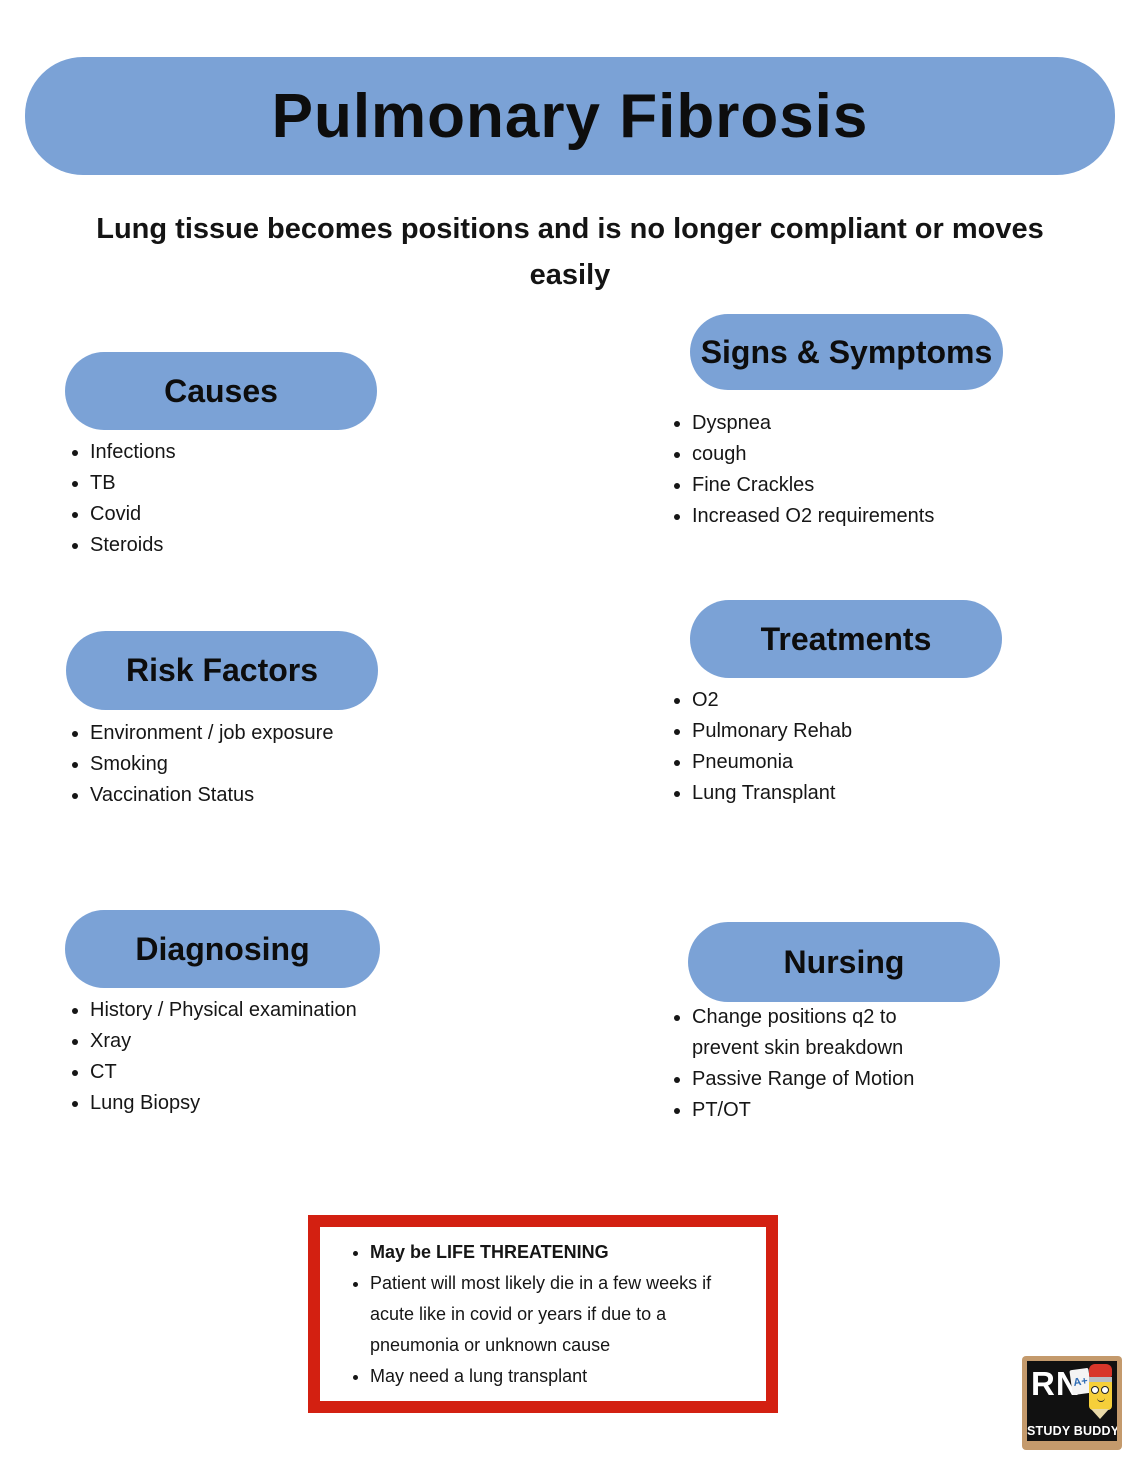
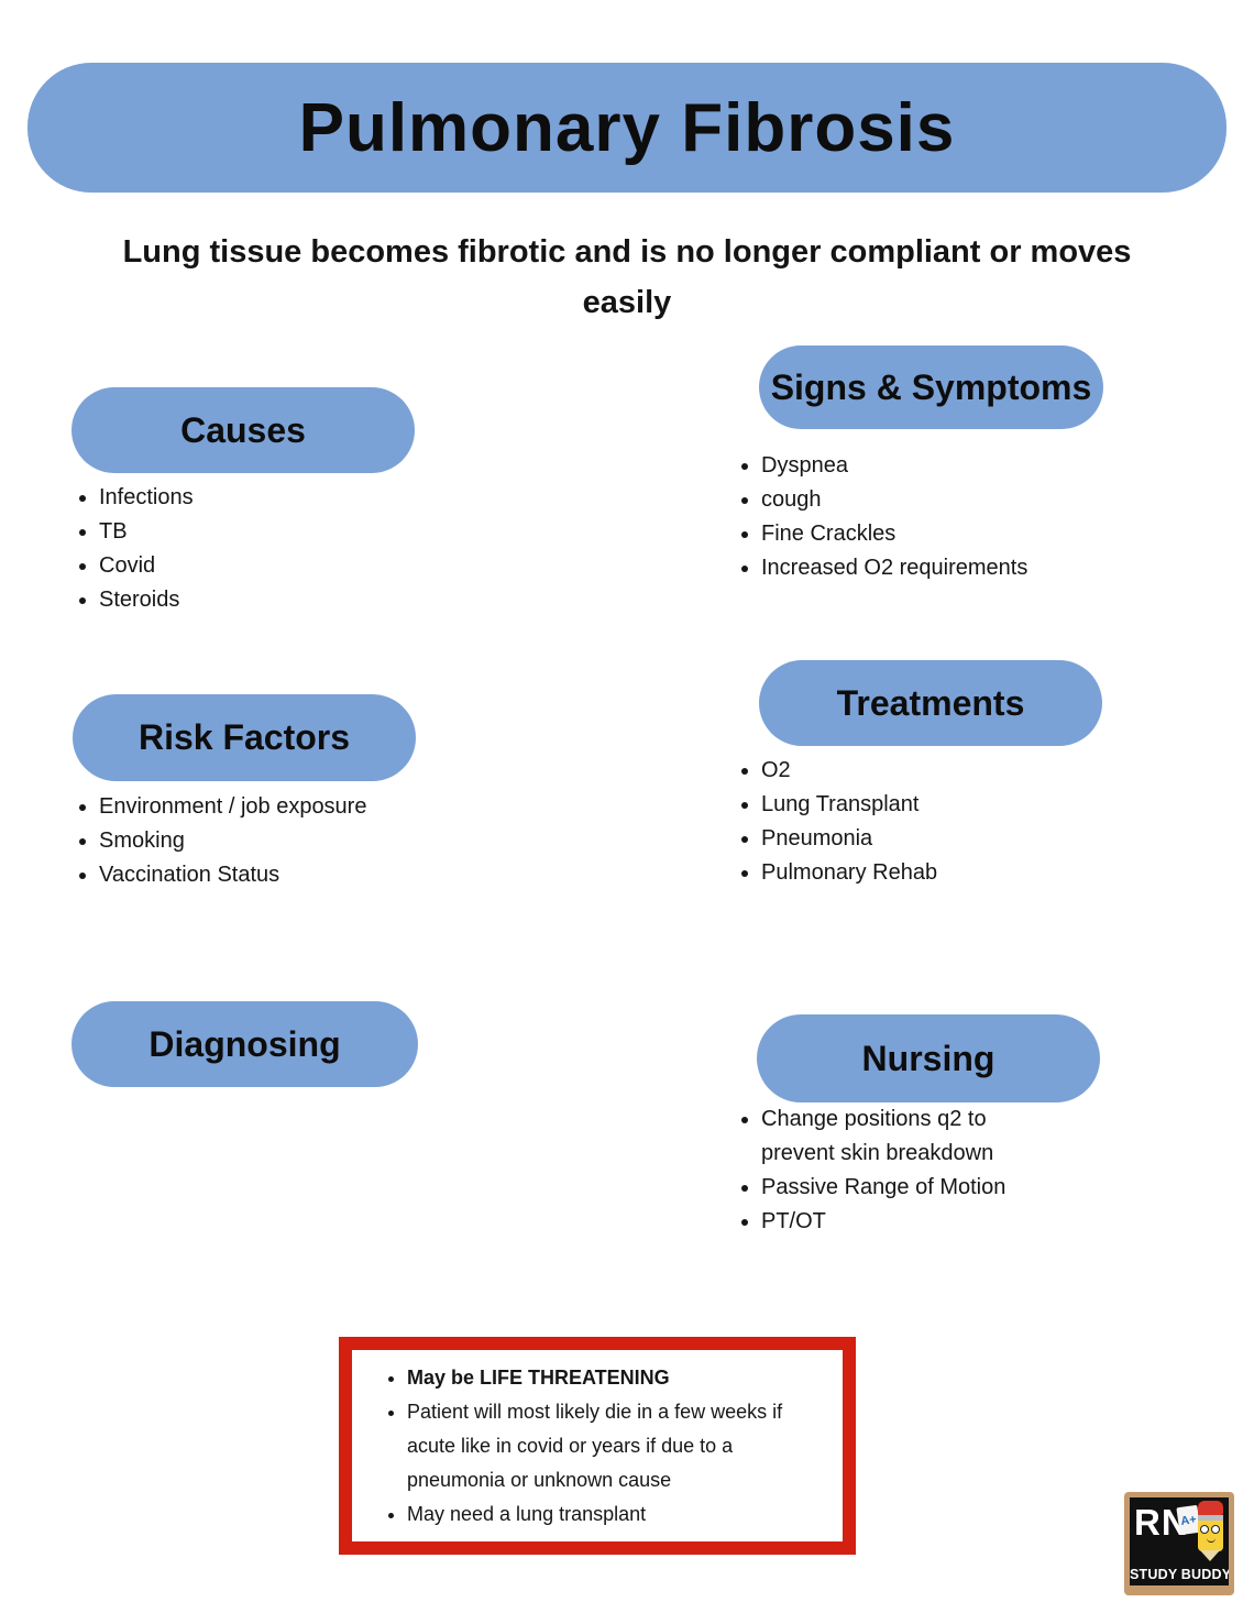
  Pulmonary Fibrosis
- Lung tissue becomes positions and is no longer compliant or moves easily
+ Lung tissue becomes fibrotic and is no longer compliant or moves easily
  Causes
  Infections
  TB
  Covid
  Steroids
  Signs & Symptoms
  Dyspnea
  cough
  Fine Crackles
  Increased O2 requirements
  Risk Factors
  Environment / job exposure
  Smoking
  Vaccination Status
  Treatments
  O2
- Pulmonary Rehab
+ Lung Transplant
  Pneumonia
- Lung Transplant
+ Pulmonary Rehab
  Diagnosing
- History / Physical examination
- Xray
- CT
- Lung Biopsy
  Nursing
  Change positions q2 to prevent skin breakdown
  Passive Range of Motion
  PT/OT
  May be LIFE THREATENING
  Patient will most likely die in a few weeks if acute like in covid or years if due to a pneumonia or unknown cause
  May need a lung transplant
  RN
  STUDY BUDDY
